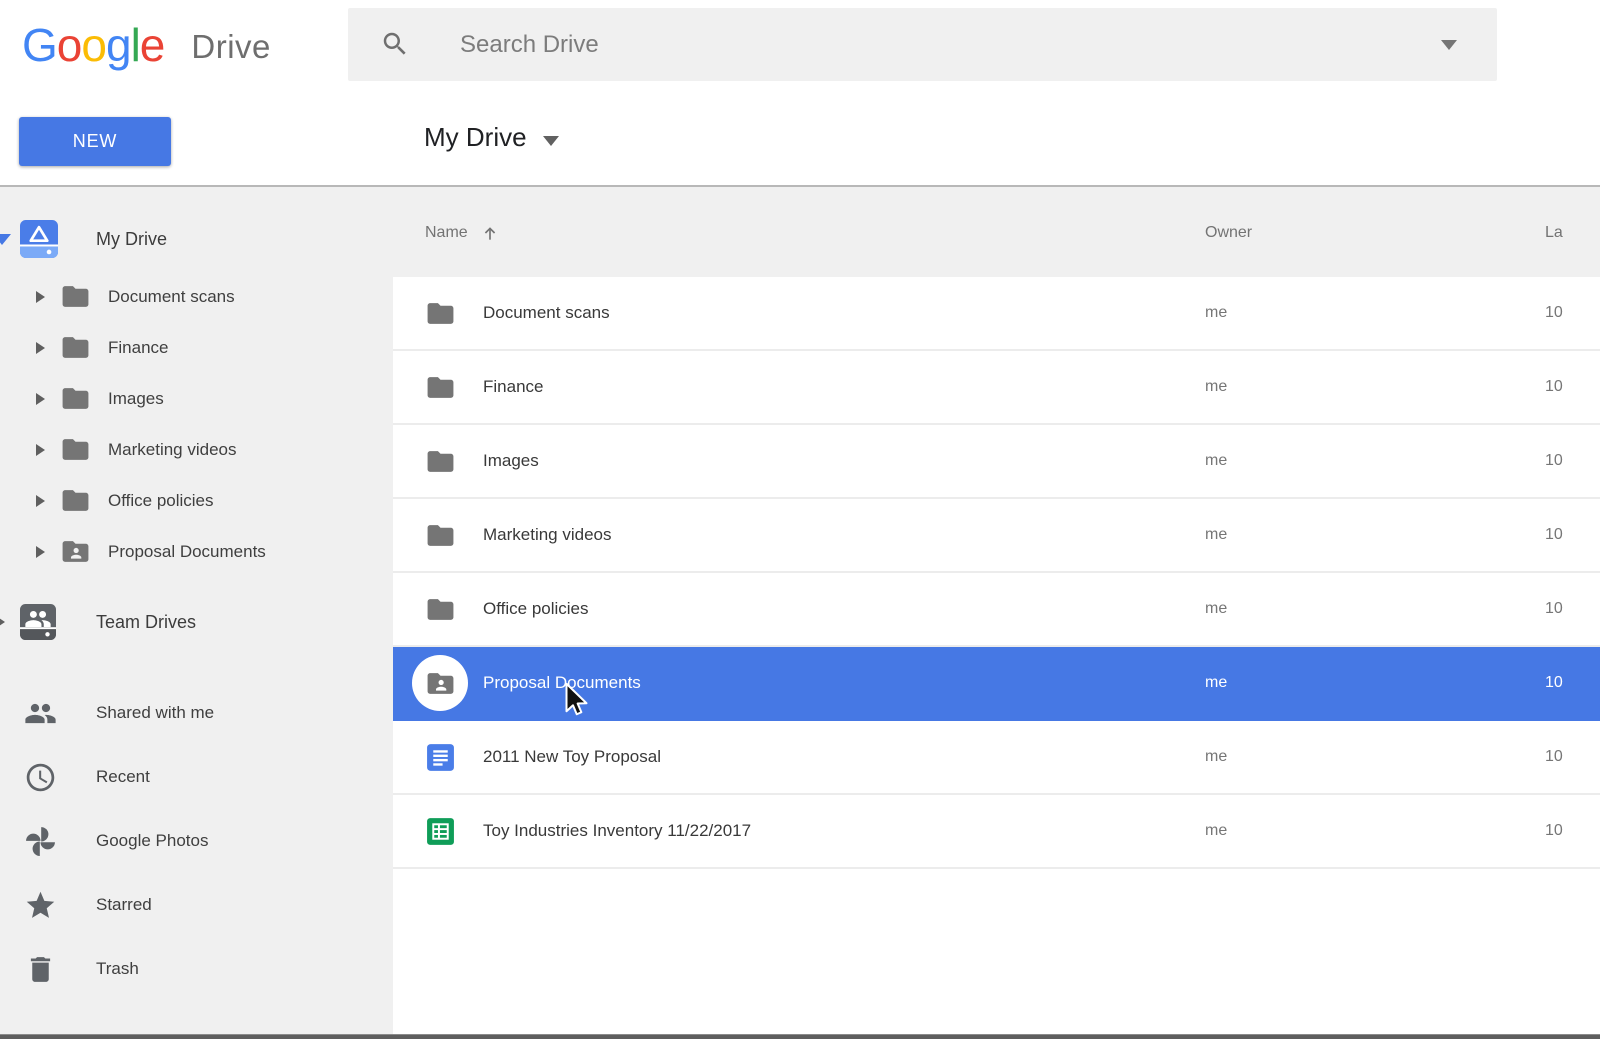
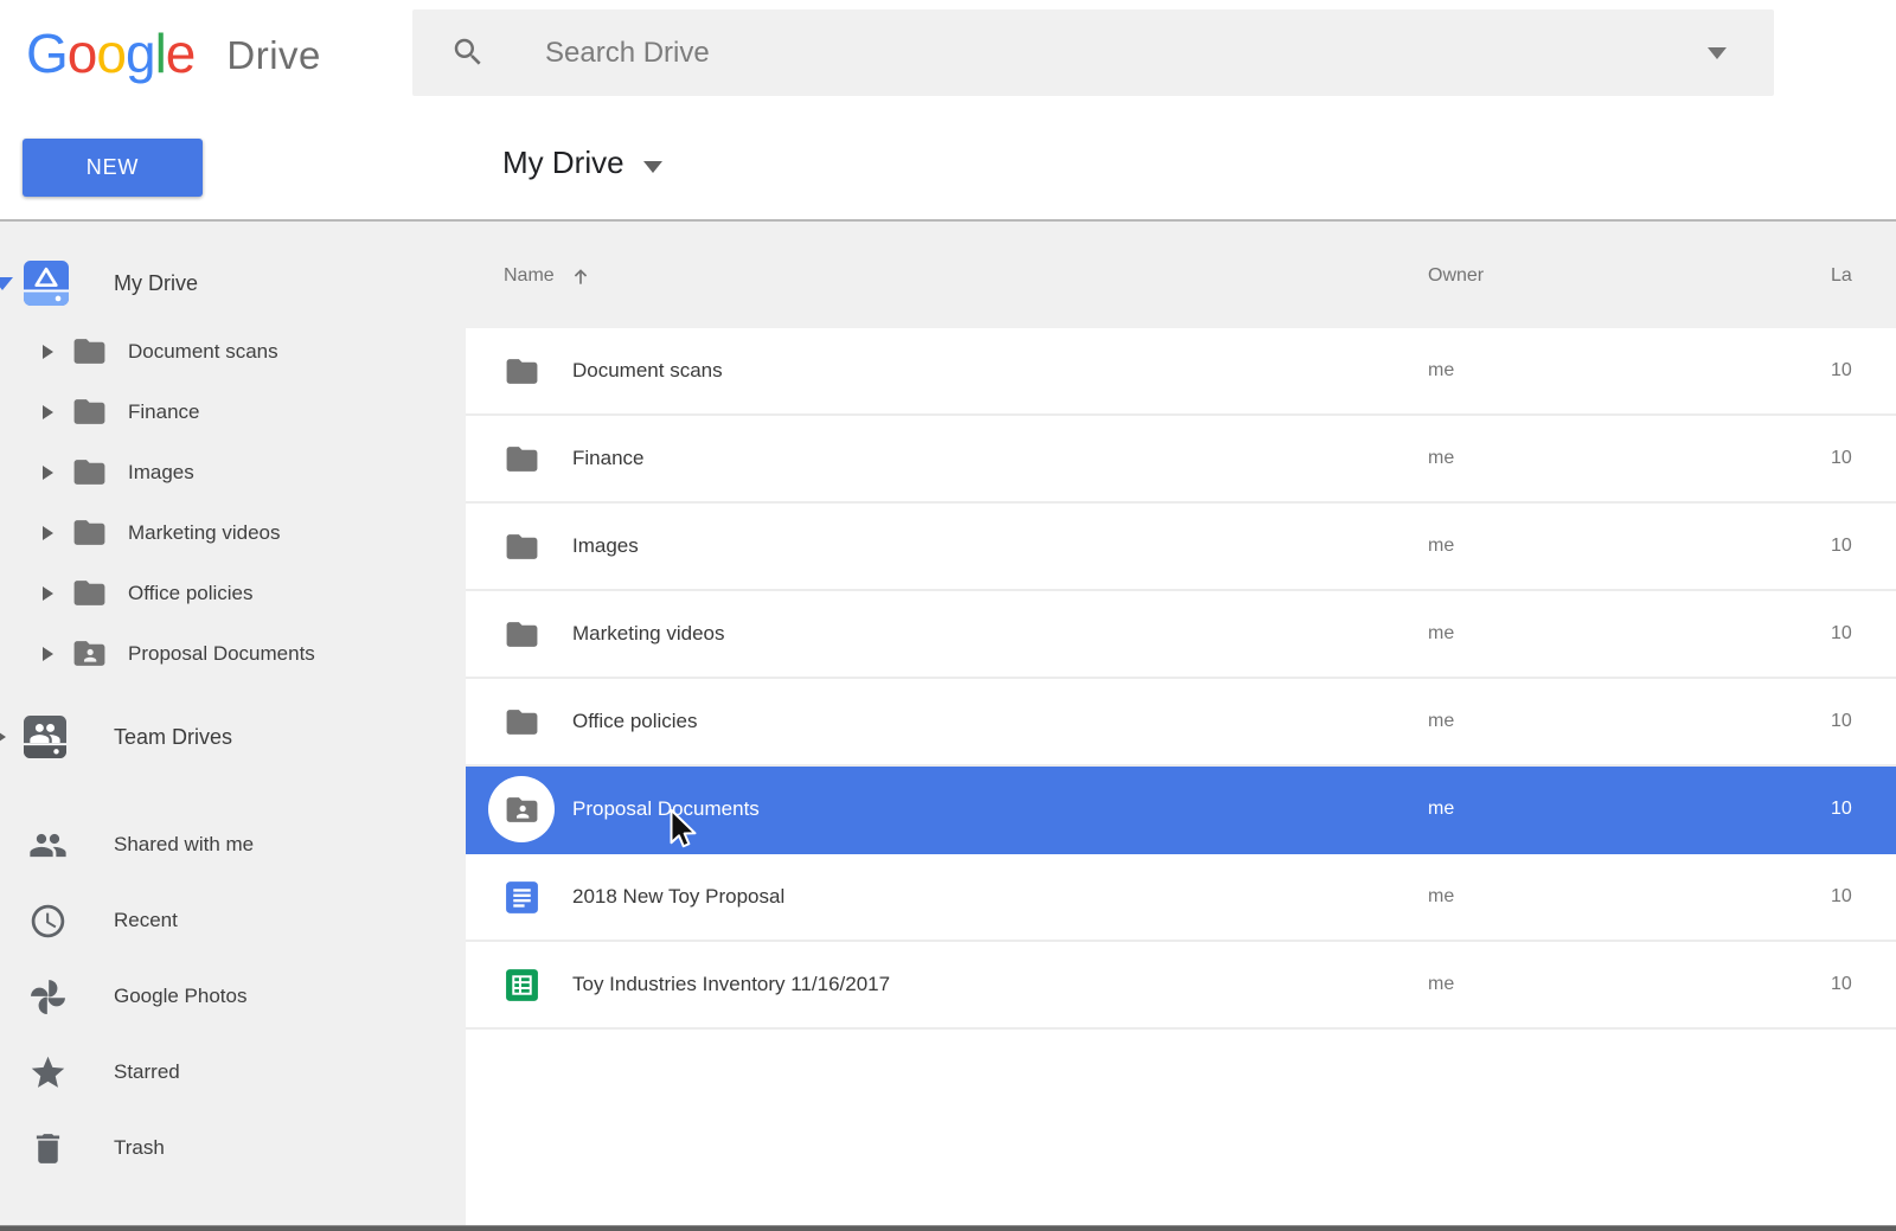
  Google
  Drive
  Search Drive
  NEW
  My Drive
  My Drive
  Document scans
  Finance
  Images
  Marketing videos
  Office policies
  Proposal Documents
  Team Drives
  Shared with me
  Recent
  Google Photos
  Starred
  Trash
  Name
  Owner
  La
  Document scans
  me
  10
  Finance
  me
  10
  Images
  me
  10
  Marketing videos
  me
  10
  Office policies
  me
  10
  Proposal Documents
  me
  10
- 2011 New Toy Proposal
+ 2018 New Toy Proposal
  me
  10
- Toy Industries Inventory 11/22/2017
+ Toy Industries Inventory 11/16/2017
  me
  10
